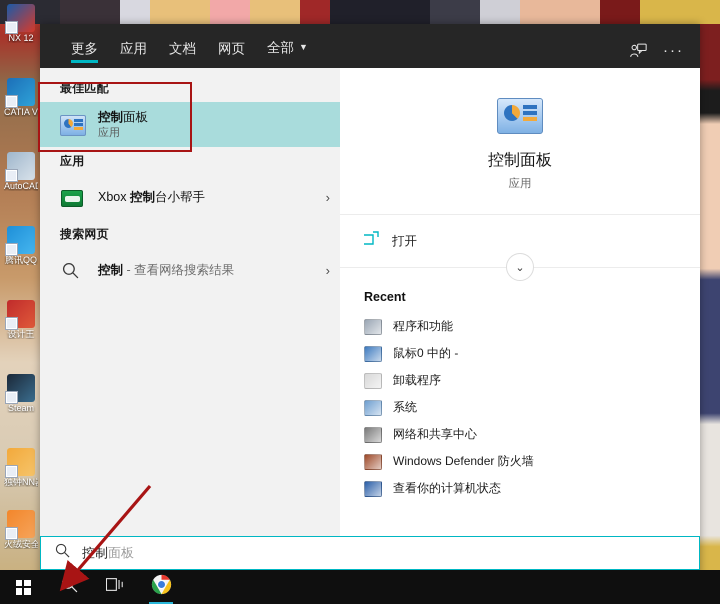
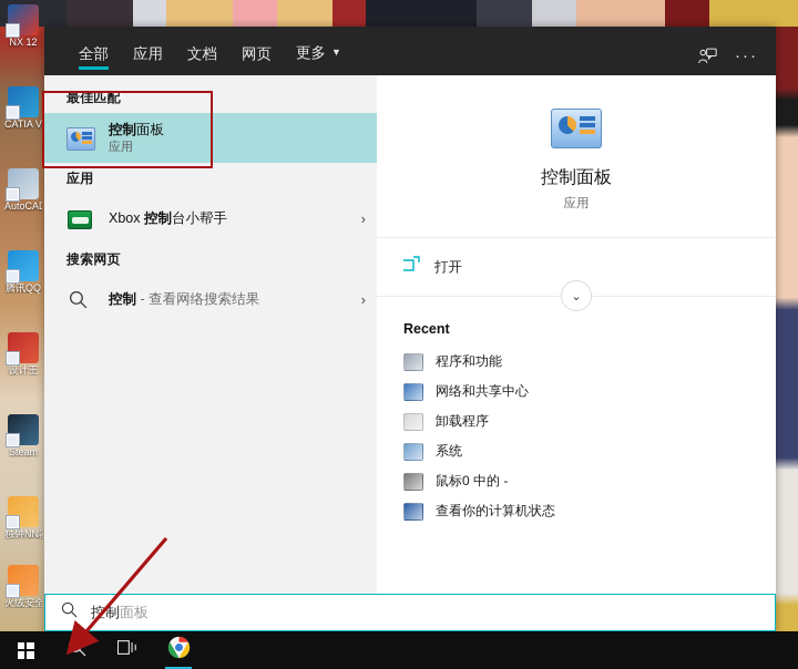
  NX 12
  腾讯QQ
  设计王
  Steam
  独钟NN
  火绒安全
- 更多
+ 全部
  应用
  文档
  网页
- 全部 ▼
+ 更多 ▼
  ···
  最佳匹配
  控制面板
  应用
  应用
  Xbox 控制台小帮手
  ›
  搜索网页
  控制 - 查看网络搜索结果
  ›
  控制面板
  应用
  打开
  ⌄
  Recent
  程序和功能
- 鼠标0 中的 -
+ 网络和共享中心
  卸载程序
  系统
- 网络和共享中心
+ 鼠标0 中的 -
- Windows Defender 防火墙
  查看你的计算机状态
  控制面板
